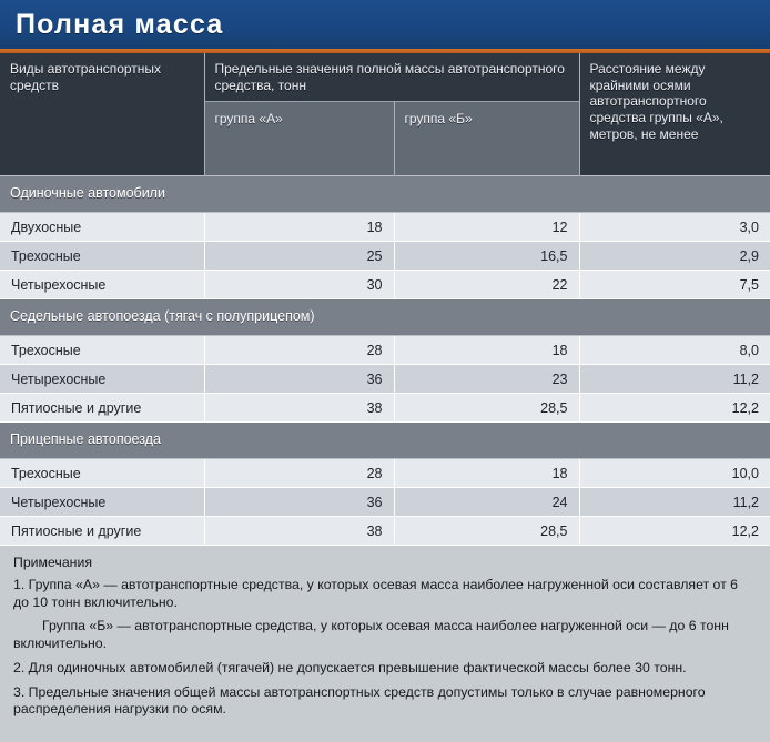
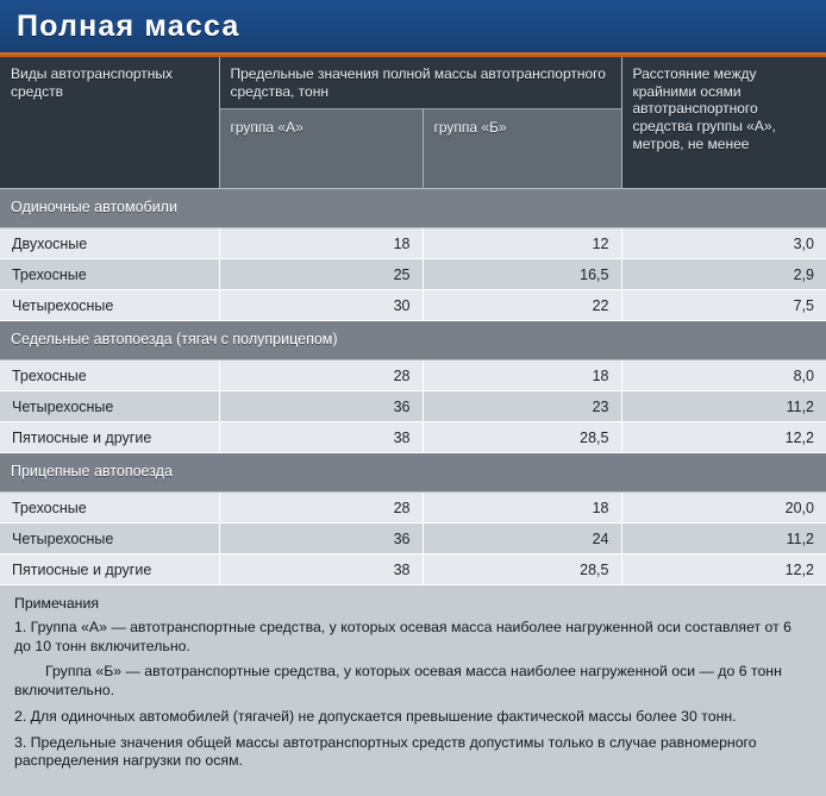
  Полная масса
  Виды автотранспортных средств	Предельные значения полной массы автотранспортного средства, тонн	Расстояние между крайними осями автотранспортного средства группы «А», метров, не менее
  группа «А»	группа «Б»
  Одиночные автомобили
  Двухосные	18	12	3,0
  Трехосные	25	16,5	2,9
  Четырехосные	30	22	7,5
  Седельные автопоезда (тягач с полуприцепом)
  Трехосные	28	18	8,0
  Четырехосные	36	23	11,2
  Пятиосные и другие	38	28,5	12,2
  Прицепные автопоезда
- Трехосные	28	18	10,0
+ Трехосные	28	18	20,0
  Четырехосные	36	24	11,2
  Пятиосные и другие	38	28,5	12,2
  Примечания
  1. Группа «А» — автотранспортные средства, у которых осевая масса наиболее нагруженной оси составляет от 6 до 10 тонн включительно.
  Группа «Б» — автотранспортные средства, у которых осевая масса наиболее нагруженной оси — до 6 тонн включительно.
  2. Для одиночных автомобилей (тягачей) не допускается превышение фактической массы более 30 тонн.
  3. Предельные значения общей массы автотранспортных средств допустимы только в случае равномерного распределения нагрузки по осям.
